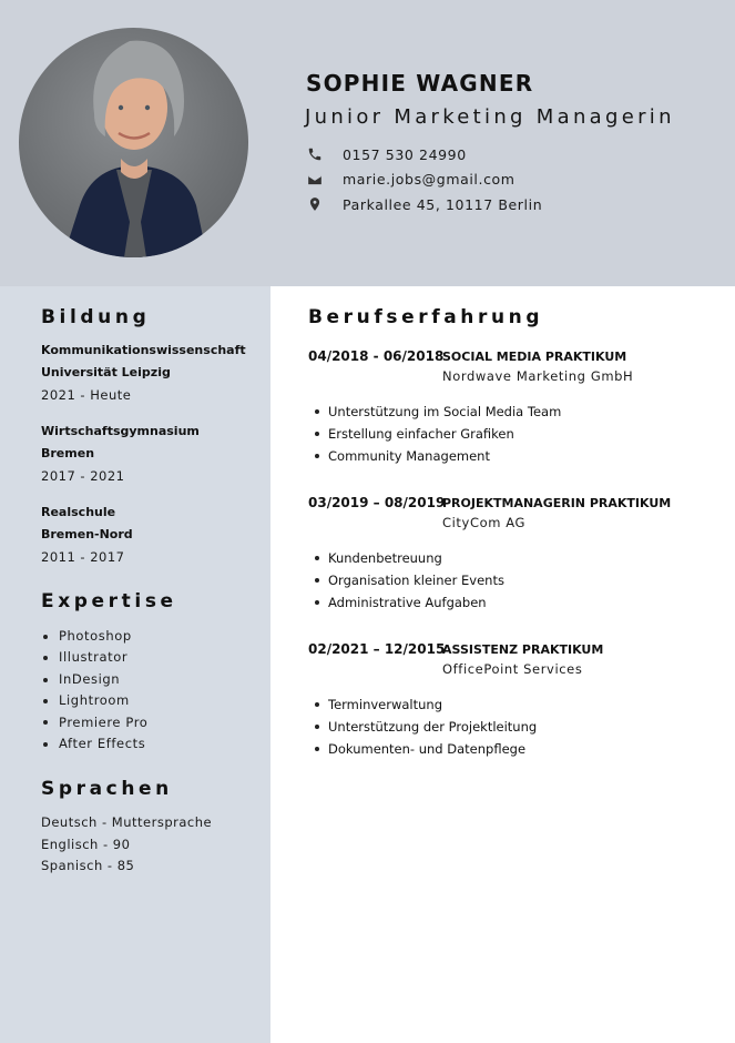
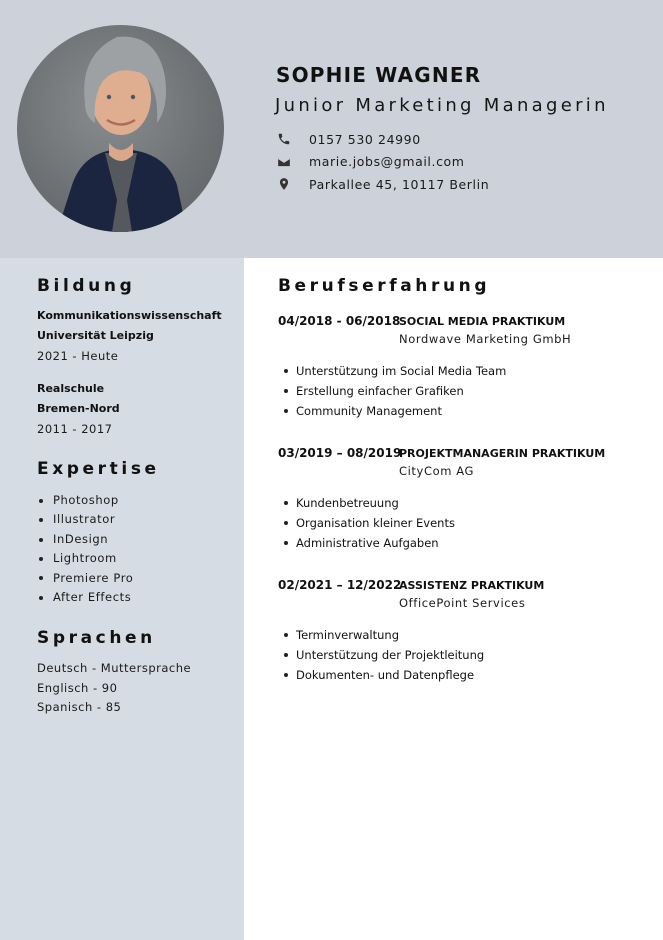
  SOPHIE WAGNER
  Junior Marketing Managerin
  0157 530 24990
  marie.jobs@gmail.com
  Parkallee 45, 10117 Berlin
  Bildung
  Kommunikationswissenschaft
  Universität Leipzig
  2021 - Heute
- Wirtschaftsgymnasium
- Bremen
- 2017 - 2021
  Realschule
  Bremen-Nord
  2011 - 2017
  Expertise
  Photoshop
  Illustrator
  InDesign
  Lightroom
  Premiere Pro
  After Effects
  Sprachen
  Deutsch - Muttersprache
  Englisch - 90
  Spanisch - 85
  Berufserfahrung
  04/2018 - 06/2018
  SOCIAL MEDIA PRAKTIKUM
  Nordwave Marketing GmbH
  Unterstützung im Social Media Team
  Erstellung einfacher Grafiken
  Community Management
  03/2019 – 08/2019
  PROJEKTMANAGERIN PRAKTIKUM
  CityCom AG
  Kundenbetreuung
  Organisation kleiner Events
  Administrative Aufgaben
- 02/2021 – 12/2015
+ 02/2021 – 12/2022
  ASSISTENZ PRAKTIKUM
  OfficePoint Services
  Terminverwaltung
  Unterstützung der Projektleitung
  Dokumenten- und Datenpflege
